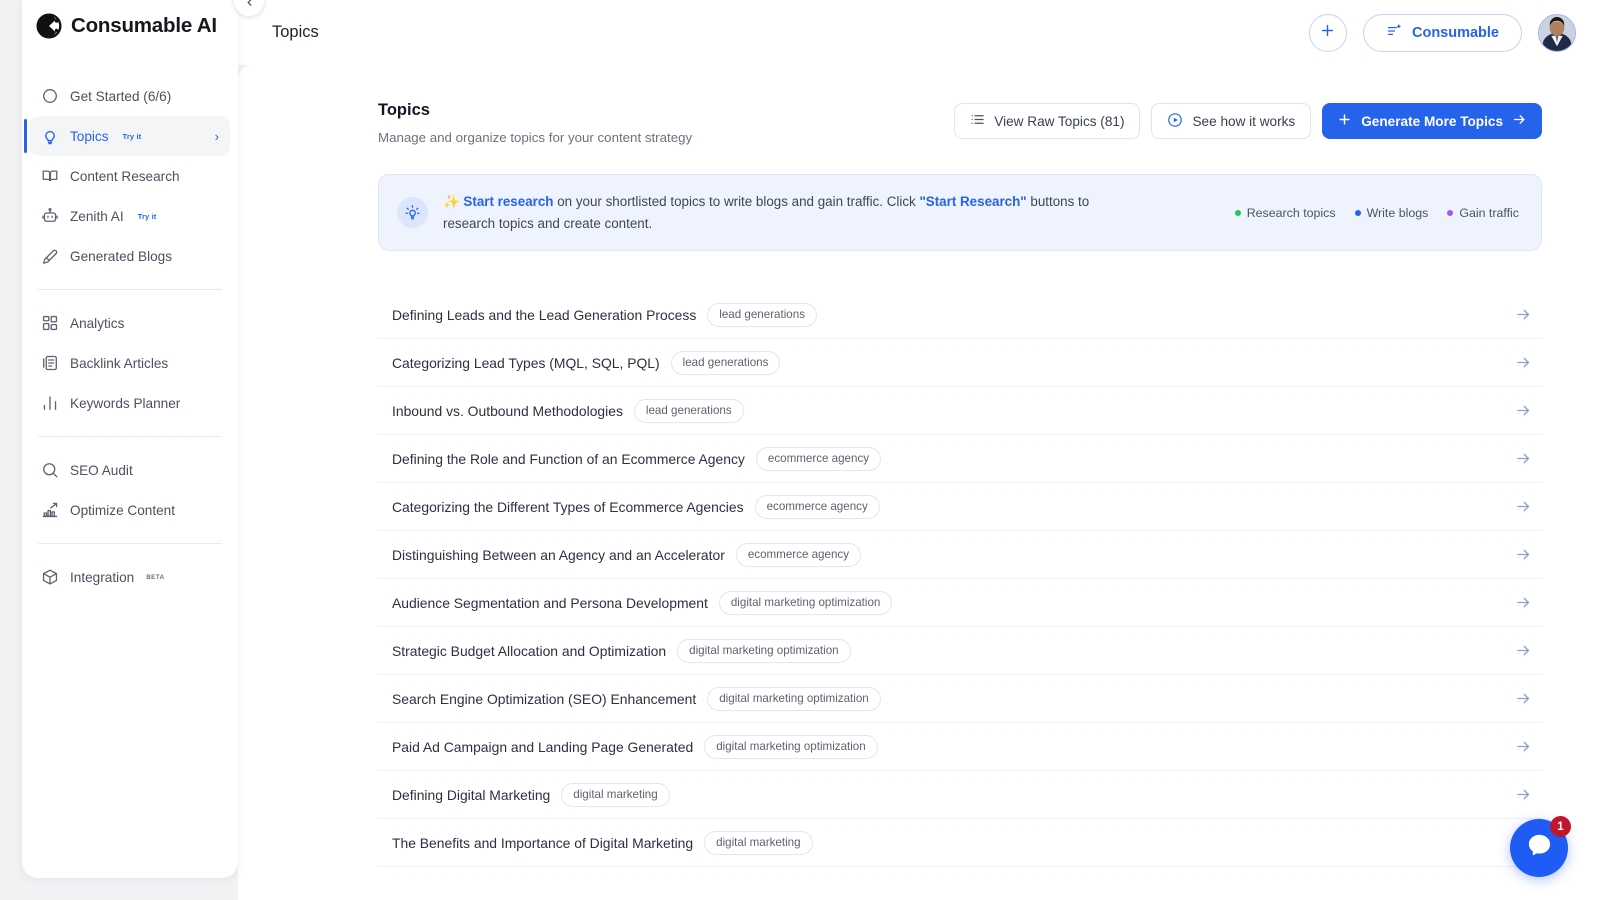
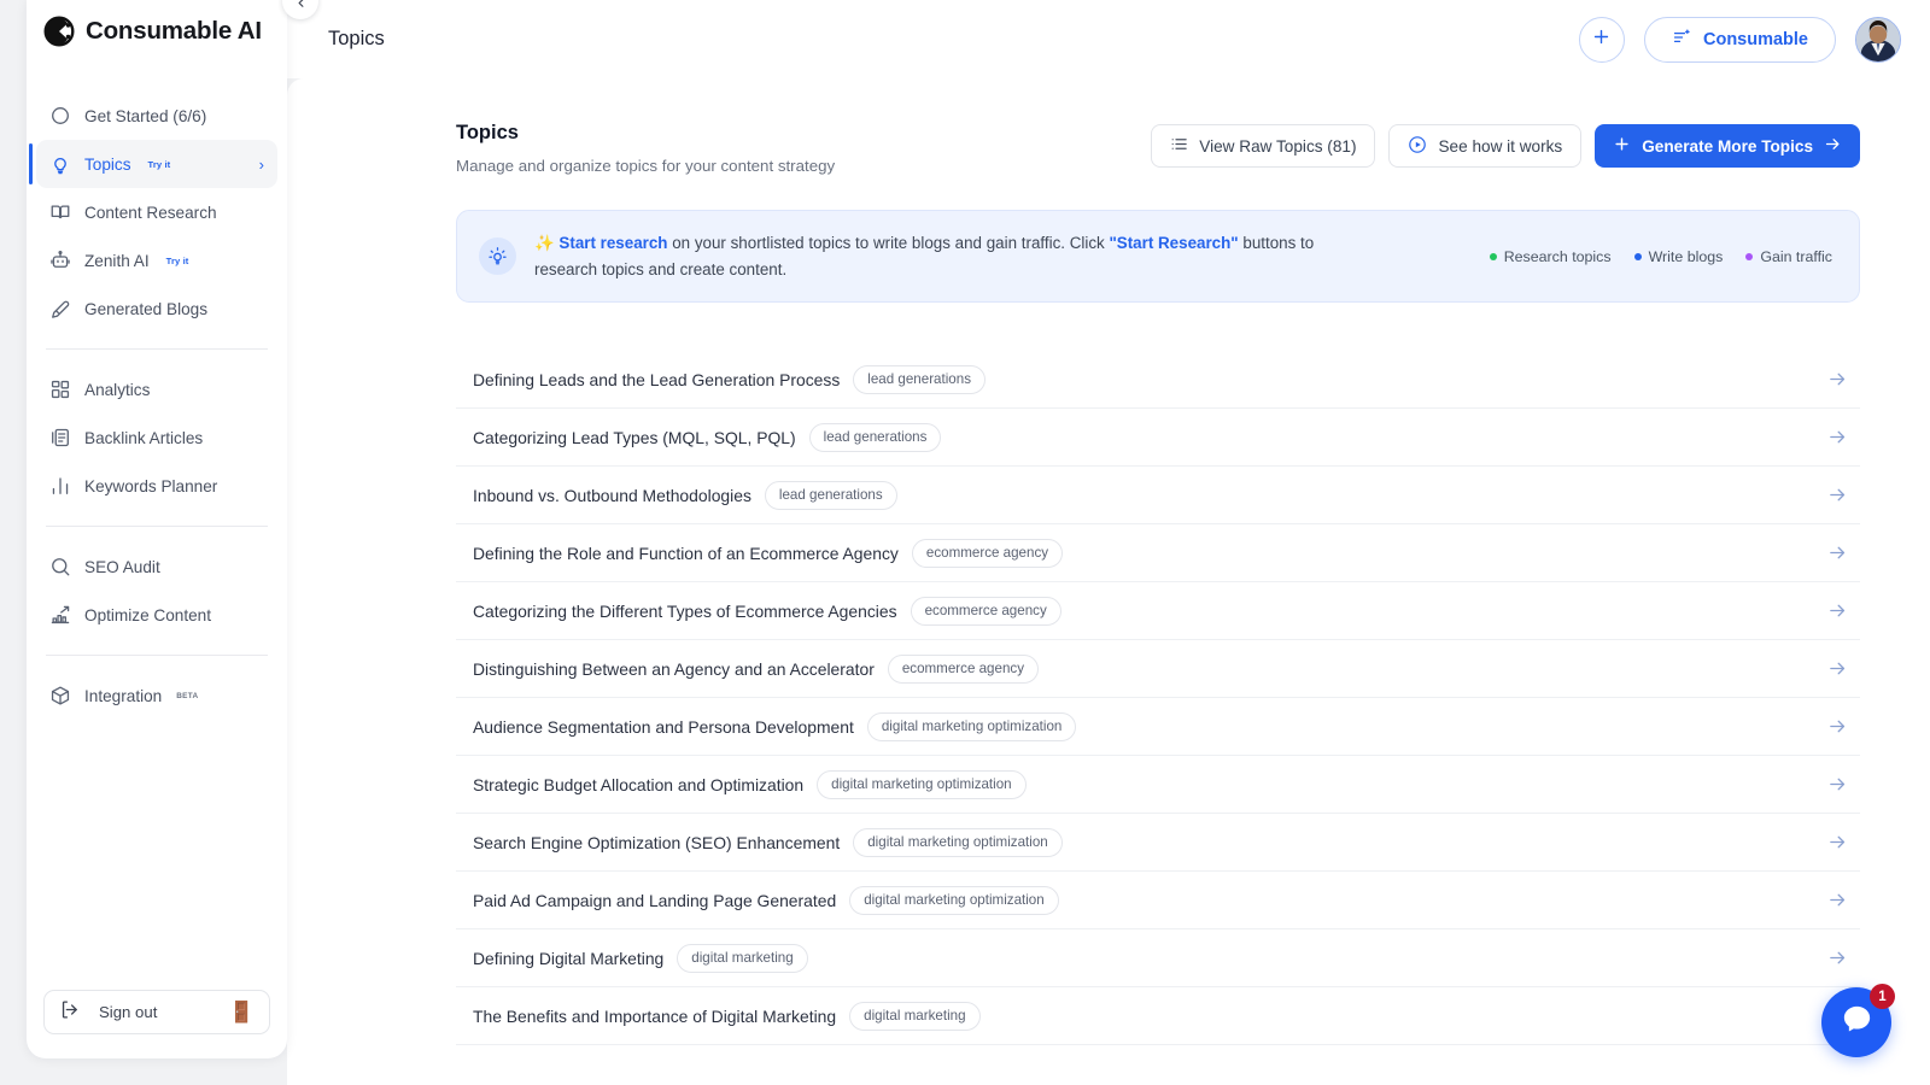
  Consumable AI
  Get Started (6/6)
  Topics
  Try it
  ›
  Content Research
  Zenith AI
  Try it
  Generated Blogs
  Analytics
  Backlink Articles
  Keywords Planner
  SEO Audit
  Optimize Content
  Integration
+ Sign out
+ 🚪
  Topics
  Consumable
  Topics
  Manage and organize topics for your content strategy
  View Raw Topics (81)
  See how it works
  Generate More Topics
  ✨ Start research on your shortlisted topics to write blogs and gain traffic. Click "Start Research" buttons to research topics and create content.
  Research topics
  Write blogs
  Gain traffic
  Defining Leads and the Lead Generation Process
  lead generations
  Categorizing Lead Types (MQL, SQL, PQL)
  lead generations
  Inbound vs. Outbound Methodologies
  lead generations
  Defining the Role and Function of an Ecommerce Agency
  ecommerce agency
  Categorizing the Different Types of Ecommerce Agencies
  ecommerce agency
  Distinguishing Between an Agency and an Accelerator
  ecommerce agency
  Audience Segmentation and Persona Development
  digital marketing optimization
  Strategic Budget Allocation and Optimization
  digital marketing optimization
  Search Engine Optimization (SEO) Enhancement
  digital marketing optimization
  Paid Ad Campaign and Landing Page Generated
  digital marketing optimization
  Defining Digital Marketing
  digital marketing
  The Benefits and Importance of Digital Marketing
  digital marketing
  1
